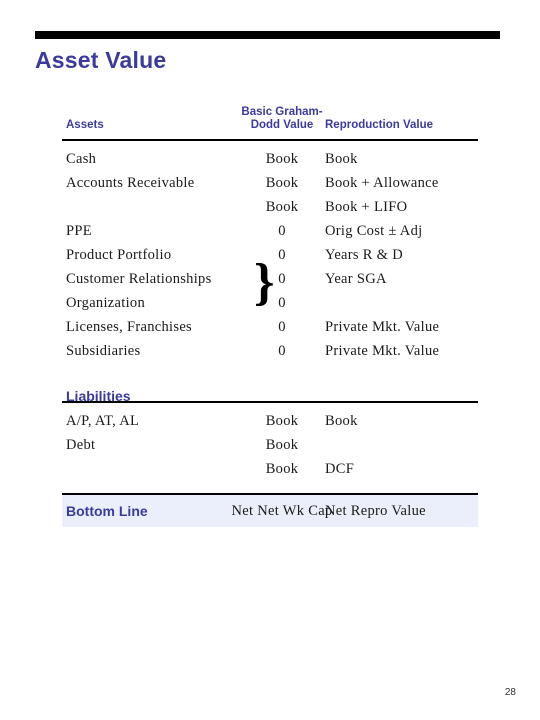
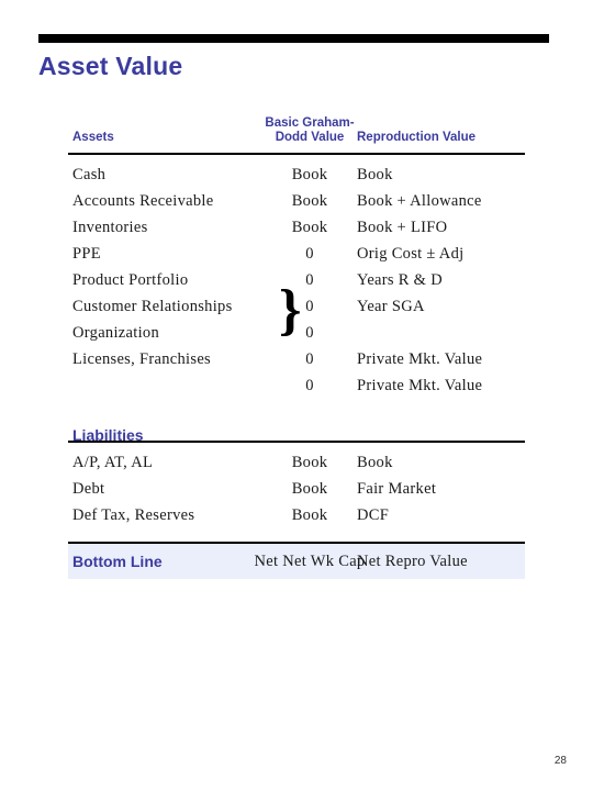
  Asset Value
  Assets
  Basic Graham-
  Dodd Value
  Reproduction Value
  Cash
  Book
  Book
  Accounts Receivable
  Book
  Book + Allowance
+ Inventories
  Book
  Book + LIFO
  PPE
  0
  Orig Cost ± Adj
  Product Portfolio
  0
  Years R & D
  Customer Relationships
  0
  Year SGA
  Organization
  0
  Licenses, Franchises
  0
  Private Mkt. Value
- Subsidiaries
  0
  Private Mkt. Value
  }
  Liabilities
  A/P, AT, AL
  Book
  Book
  Debt
  Book
+ Fair Market
+ Def Tax, Reserves
  Book
  DCF
  Bottom Line
  Net Net Wk Cap
  Net Repro Value
  28
